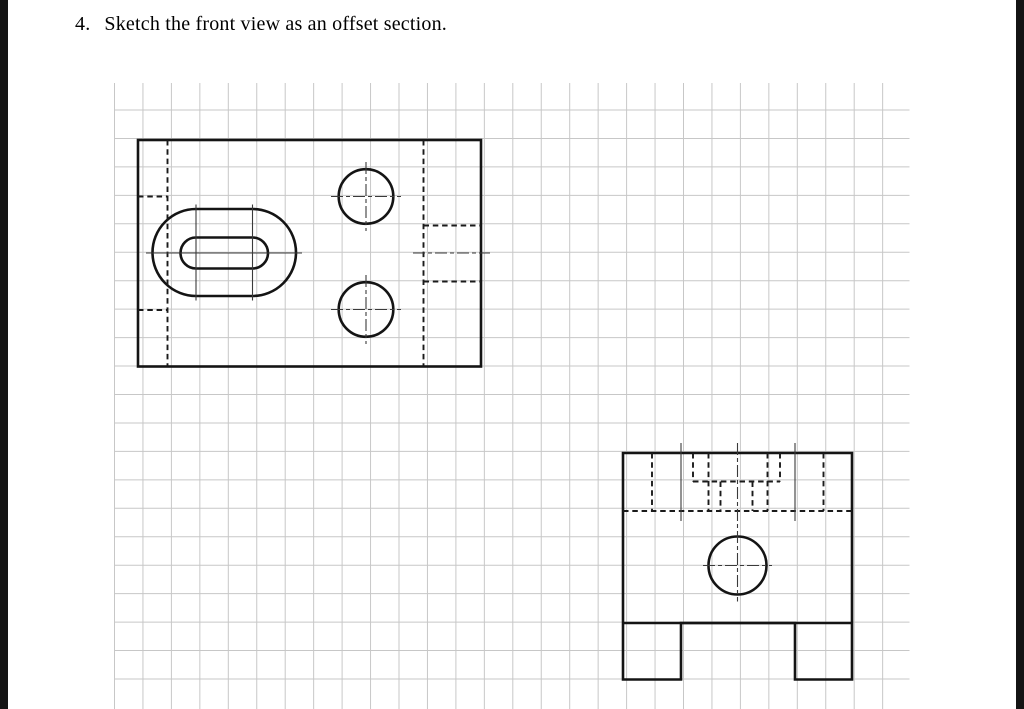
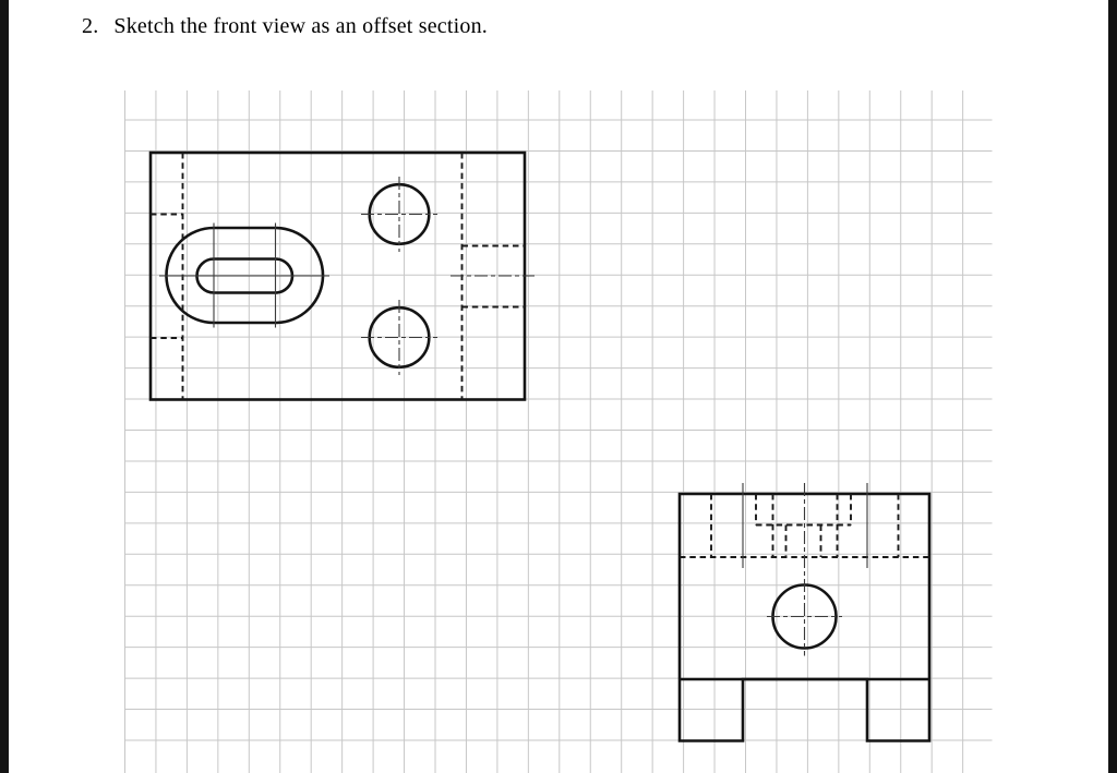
- 4. Sketch the front view as an offset section.
+ 2. Sketch the front view as an offset section.
